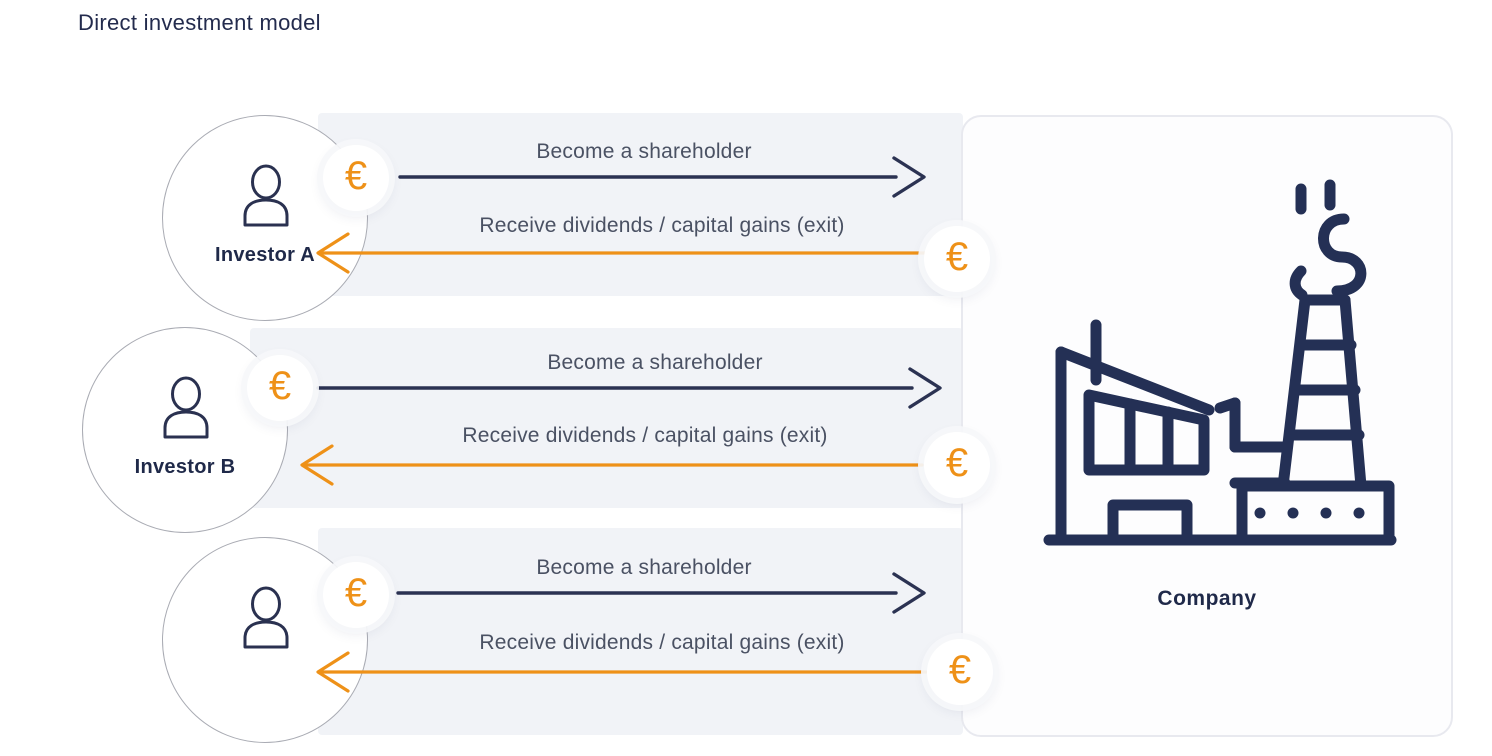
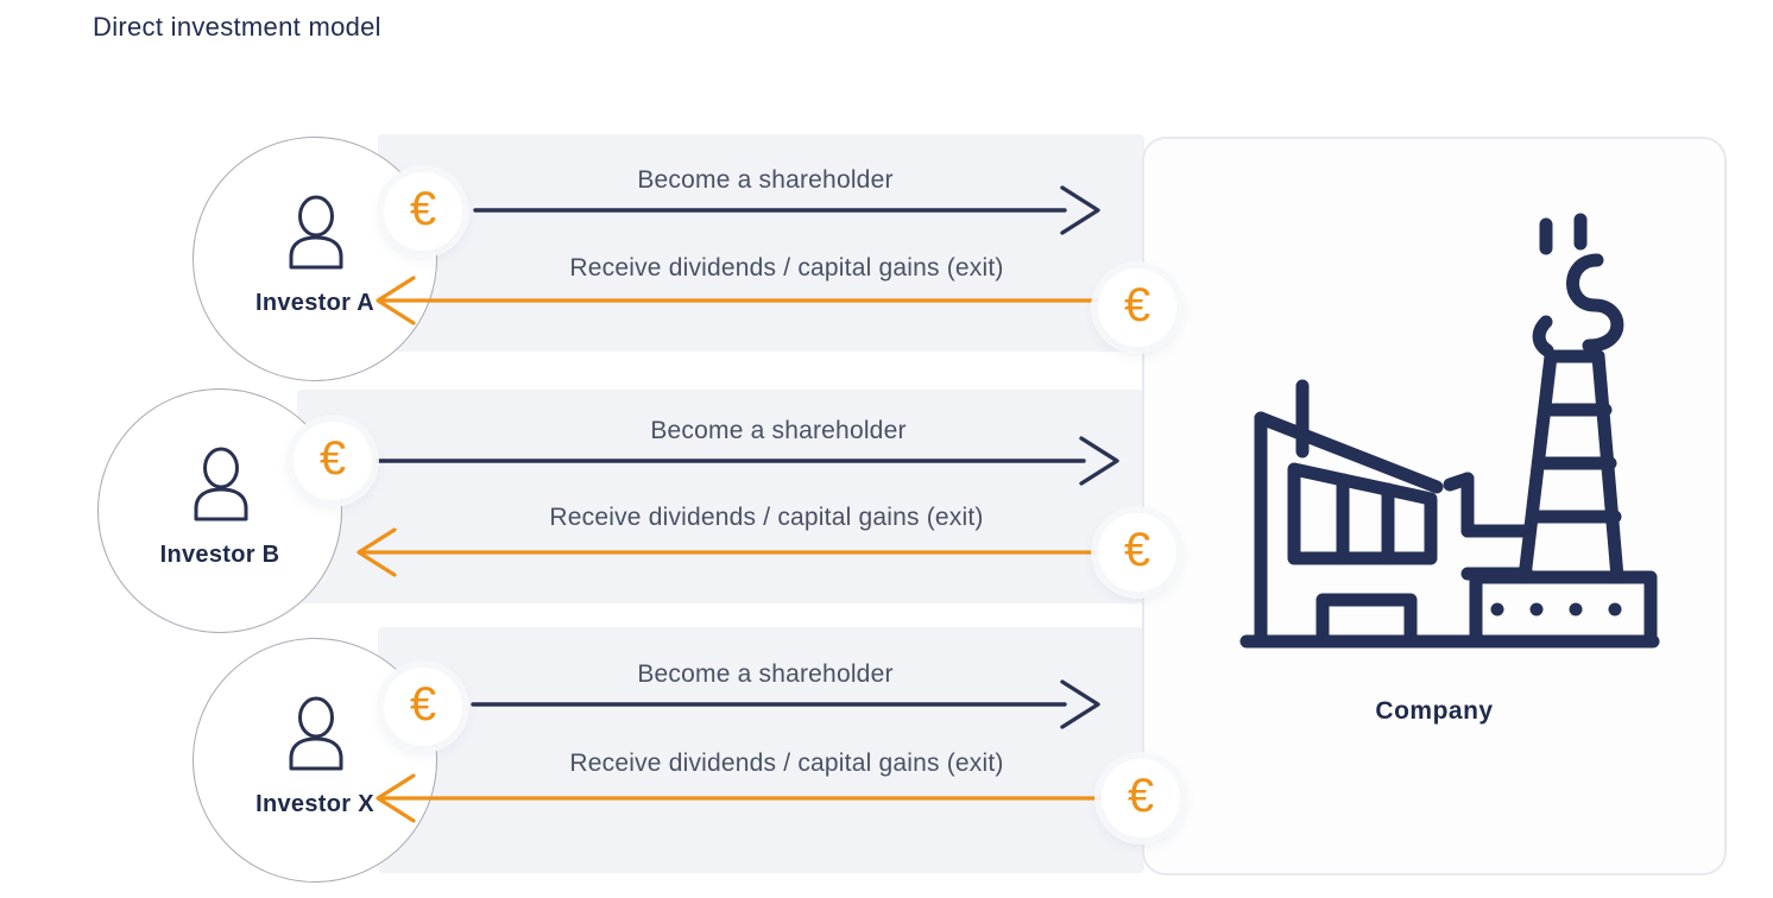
  Direct investment model
  Become a shareholder
  Receive dividends / capital gains (exit)
  Become a shareholder
  Receive dividends / capital gains (exit)
  Become a shareholder
  Receive dividends / capital gains (exit)
  Investor A
  Investor B
+ Investor X
  Company
  €
  €
  €
  €
  €
  €
